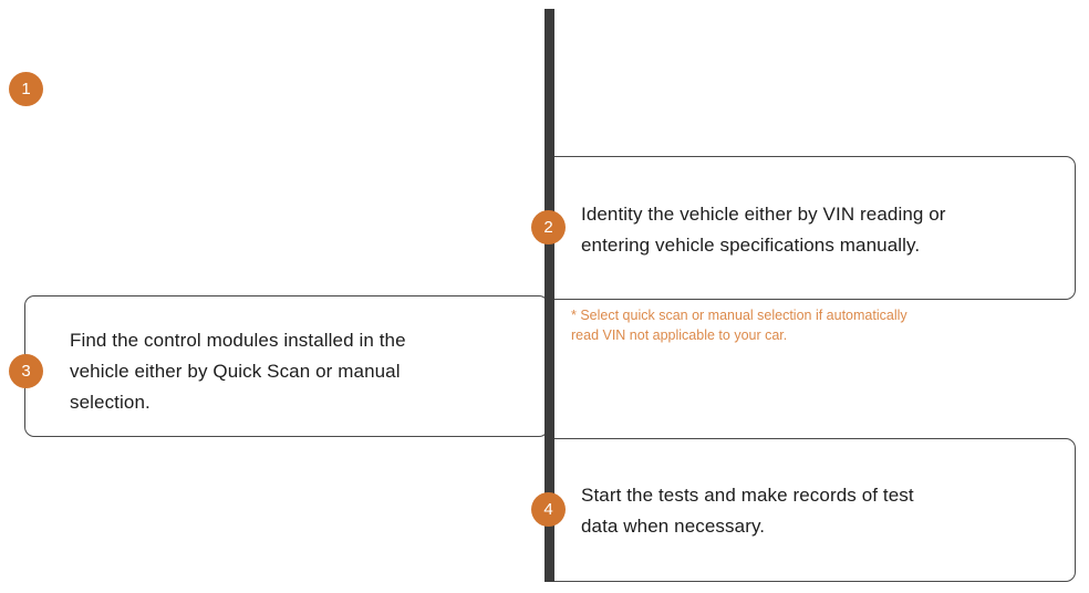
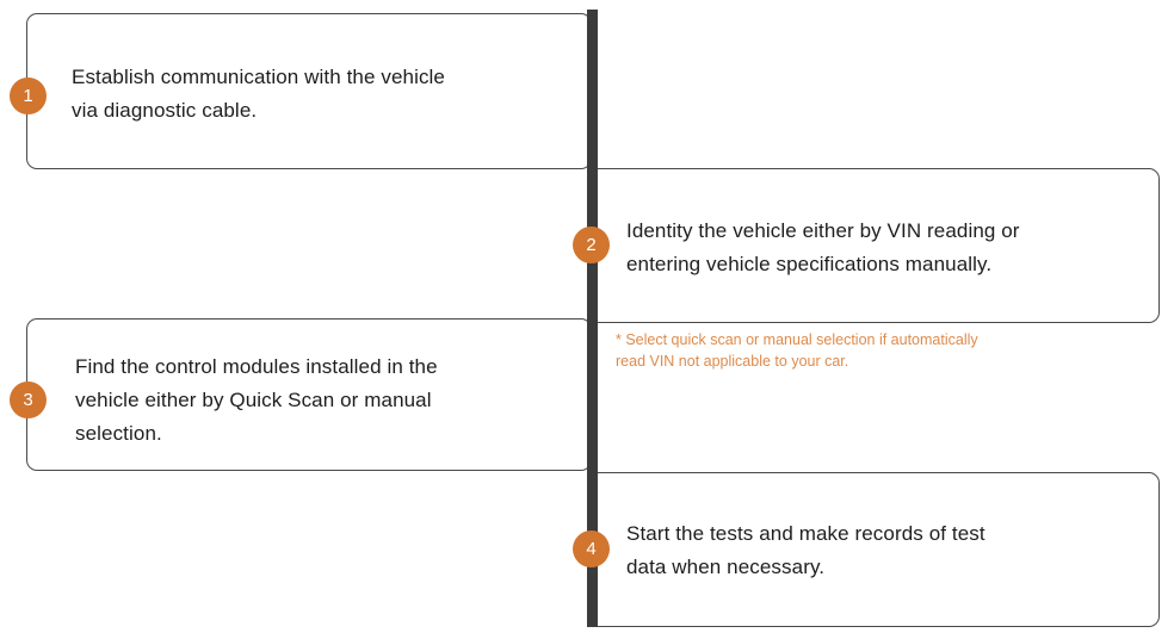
+ Establish communication with the vehicle
+ via diagnostic cable.
  Identity the vehicle either by VIN reading or
  entering vehicle specifications manually.
  Find the control modules installed in the
  vehicle either by Quick Scan or manual
  selection.
  Start the tests and make records of test
  data when necessary.
  * Select quick scan or manual selection if automatically
  read VIN not applicable to your car.
  1
  2
  3
  4
